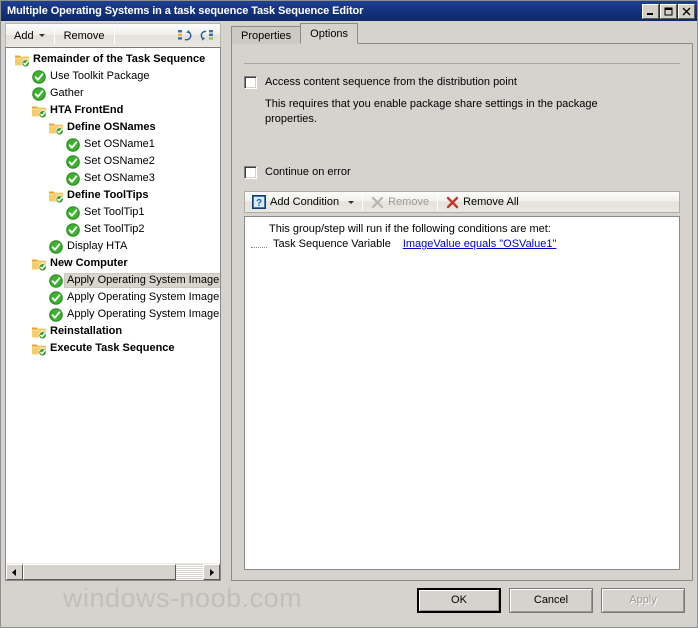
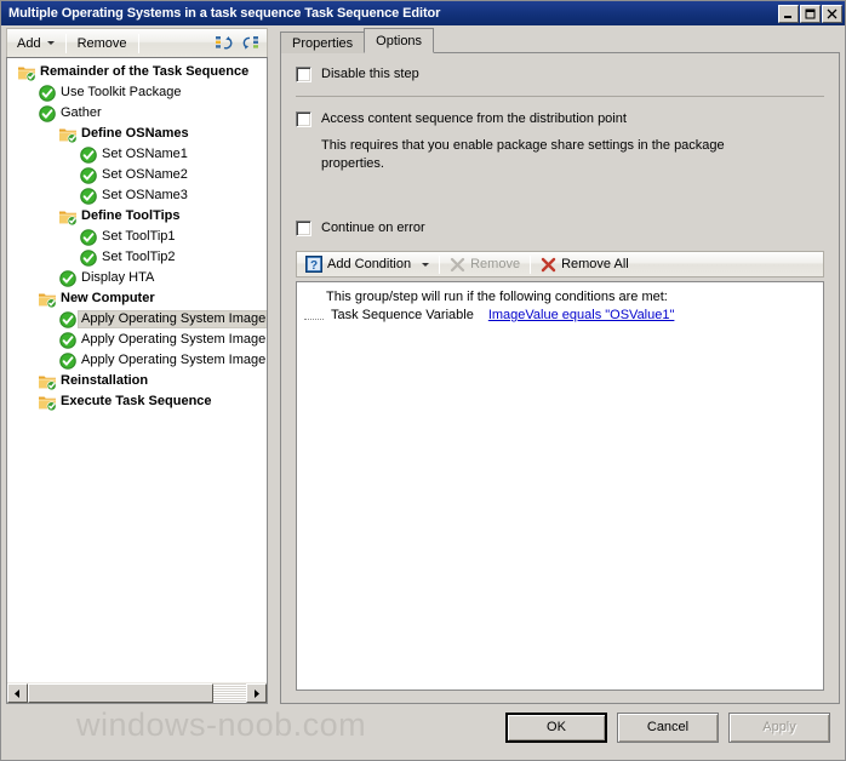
  Multiple Operating Systems in a task sequence Task Sequence Editor
  Add
  Remove
  Remainder of the Task Sequence
  Use Toolkit Package
  Gather
- HTA FrontEnd
  Define OSNames
  Set OSName1
  Set OSName2
  Set OSName3
  Define ToolTips
  Set ToolTip1
  Set ToolTip2
  Display HTA
  New Computer
  Apply Operating System Image
  Apply Operating System Image
  Apply Operating System Image
  Reinstallation
  Execute Task Sequence
  Properties
  Options
+ Disable this step
  Access content sequence from the distribution point
  This requires that you enable package share settings in the package properties.
  Continue on error
  ?
  Add Condition
  Remove
  Remove All
  This group/step will run if the following conditions are met:
  Task Sequence Variable
  ImageValue equals "OSValue1"
  OK
  Cancel
  Apply
